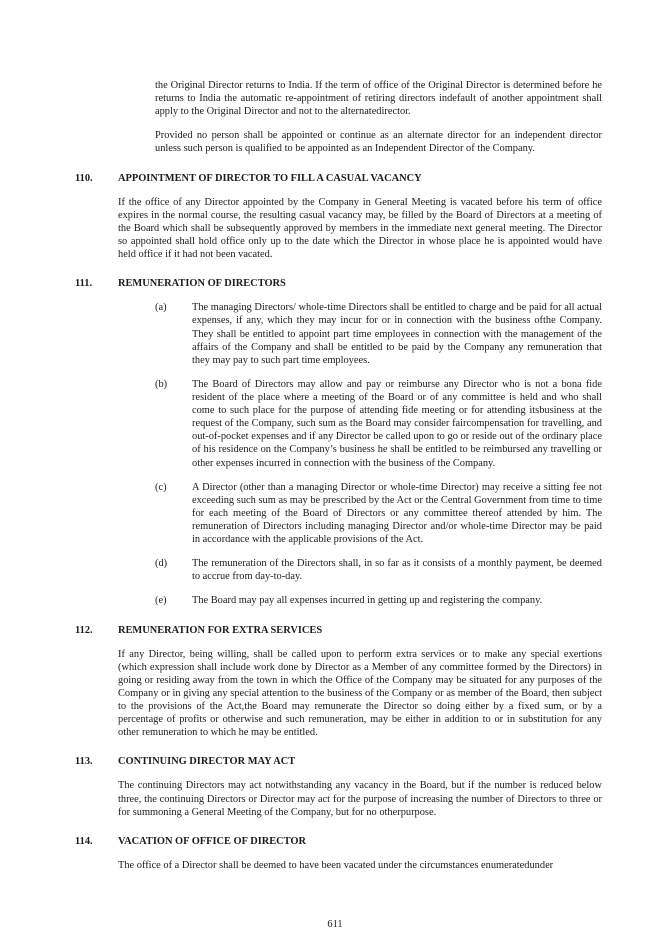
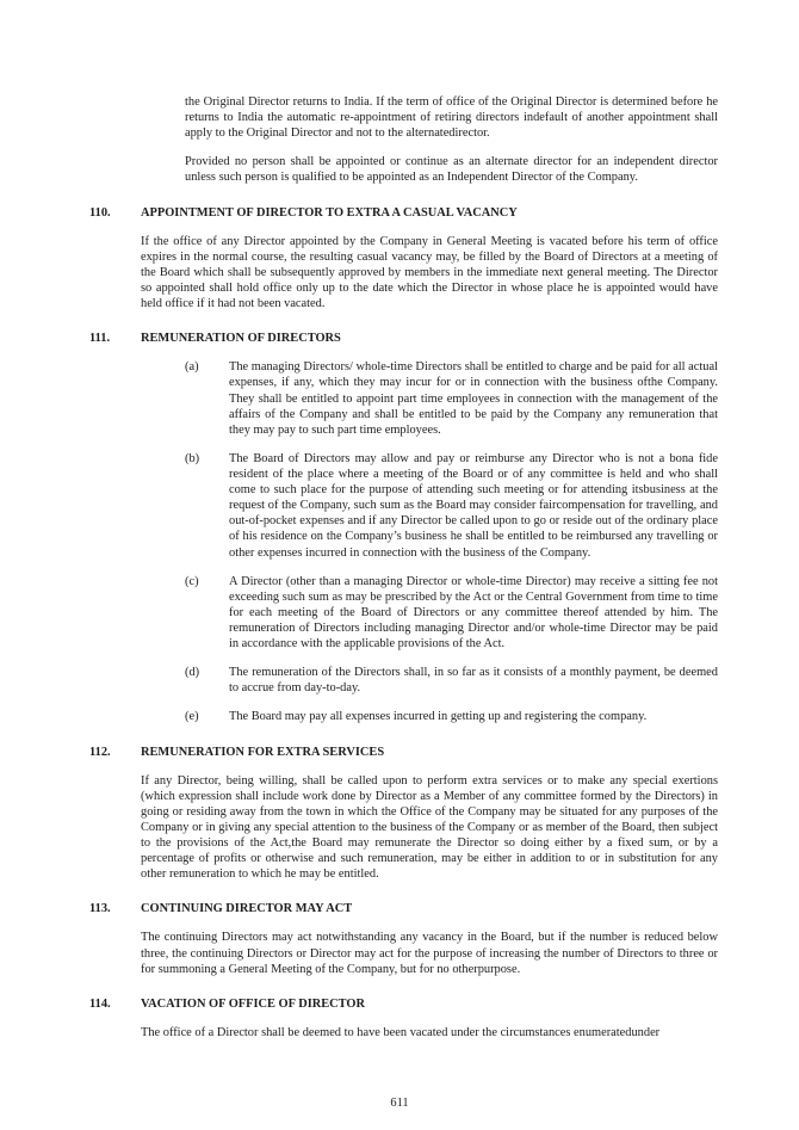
  the Original Director returns to India. If the term of office of the Original Director is determined before he returns to India the automatic re-appointment of retiring directors indefault of another appointment shall apply to the Original Director and not to the alternatedirector.
  Provided no person shall be appointed or continue as an alternate director for an independent director unless such person is qualified to be appointed as an Independent Director of the Company.
  110.
- APPOINTMENT OF DIRECTOR TO FILL A CASUAL VACANCY
+ APPOINTMENT OF DIRECTOR TO EXTRA A CASUAL VACANCY
  If the office of any Director appointed by the Company in General Meeting is vacated before his term of office expires in the normal course, the resulting casual vacancy may, be filled by the Board of Directors at a meeting of the Board which shall be subsequently approved by members in the immediate next general meeting. The Director so appointed shall hold office only up to the date which the Director in whose place he is appointed would have held office if it had not been vacated.
  111.
  REMUNERATION OF DIRECTORS
  (a)
  The managing Directors/ whole-time Directors shall be entitled to charge and be paid for all actual expenses, if any, which they may incur for or in connection with the business ofthe Company. They shall be entitled to appoint part time employees in connection with the management of the affairs of the Company and shall be entitled to be paid by the Company any remuneration that they may pay to such part time employees.
  (b)
- The Board of Directors may allow and pay or reimburse any Director who is not a bona fide resident of the place where a meeting of the Board or of any committee is held and who shall come to such place for the purpose of attending fide meeting or for attending itsbusiness at the request of the Company, such sum as the Board may consider faircompensation for travelling, and out-of-pocket expenses and if any Director be called upon to go or reside out of the ordinary place of his residence on the Company’s business he shall be entitled to be reimbursed any travelling or other expenses incurred in connection with the business of the Company.
+ The Board of Directors may allow and pay or reimburse any Director who is not a bona fide resident of the place where a meeting of the Board or of any committee is held and who shall come to such place for the purpose of attending such meeting or for attending itsbusiness at the request of the Company, such sum as the Board may consider faircompensation for travelling, and out-of-pocket expenses and if any Director be called upon to go or reside out of the ordinary place of his residence on the Company’s business he shall be entitled to be reimbursed any travelling or other expenses incurred in connection with the business of the Company.
  (c)
  A Director (other than a managing Director or whole-time Director) may receive a sitting fee not exceeding such sum as may be prescribed by the Act or the Central Government from time to time for each meeting of the Board of Directors or any committee thereof attended by him. The remuneration of Directors including managing Director and/or whole-time Director may be paid in accordance with the applicable provisions of the Act.
  (d)
  The remuneration of the Directors shall, in so far as it consists of a monthly payment, be deemed to accrue from day-to-day.
  (e)
  The Board may pay all expenses incurred in getting up and registering the company.
  112.
  REMUNERATION FOR EXTRA SERVICES
  If any Director, being willing, shall be called upon to perform extra services or to make any special exertions (which expression shall include work done by Director as a Member of any committee formed by the Directors) in going or residing away from the town in which the Office of the Company may be situated for any purposes of the Company or in giving any special attention to the business of the Company or as member of the Board, then subject to the provisions of the Act,the Board may remunerate the Director so doing either by a fixed sum, or by a percentage of profits or otherwise and such remuneration, may be either in addition to or in substitution for any other remuneration to which he may be entitled.
  113.
  CONTINUING DIRECTOR MAY ACT
  The continuing Directors may act notwithstanding any vacancy in the Board, but if the number is reduced below three, the continuing Directors or Director may act for the purpose of increasing the number of Directors to three or for summoning a General Meeting of the Company, but for no otherpurpose.
  114.
  VACATION OF OFFICE OF DIRECTOR
  The office of a Director shall be deemed to have been vacated under the circumstances enumeratedunder
  611
